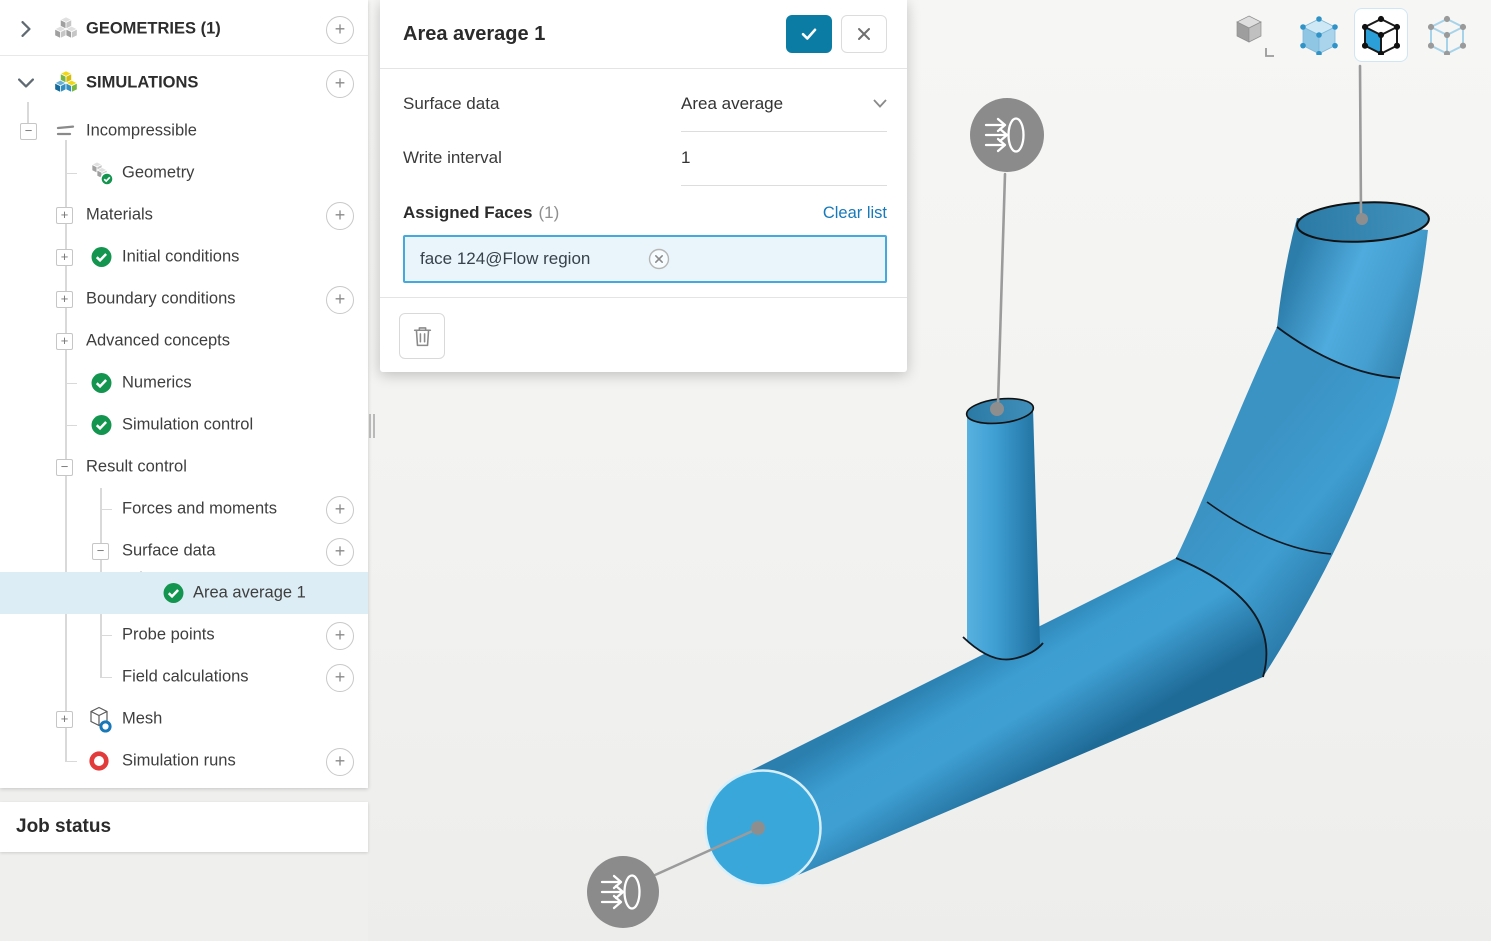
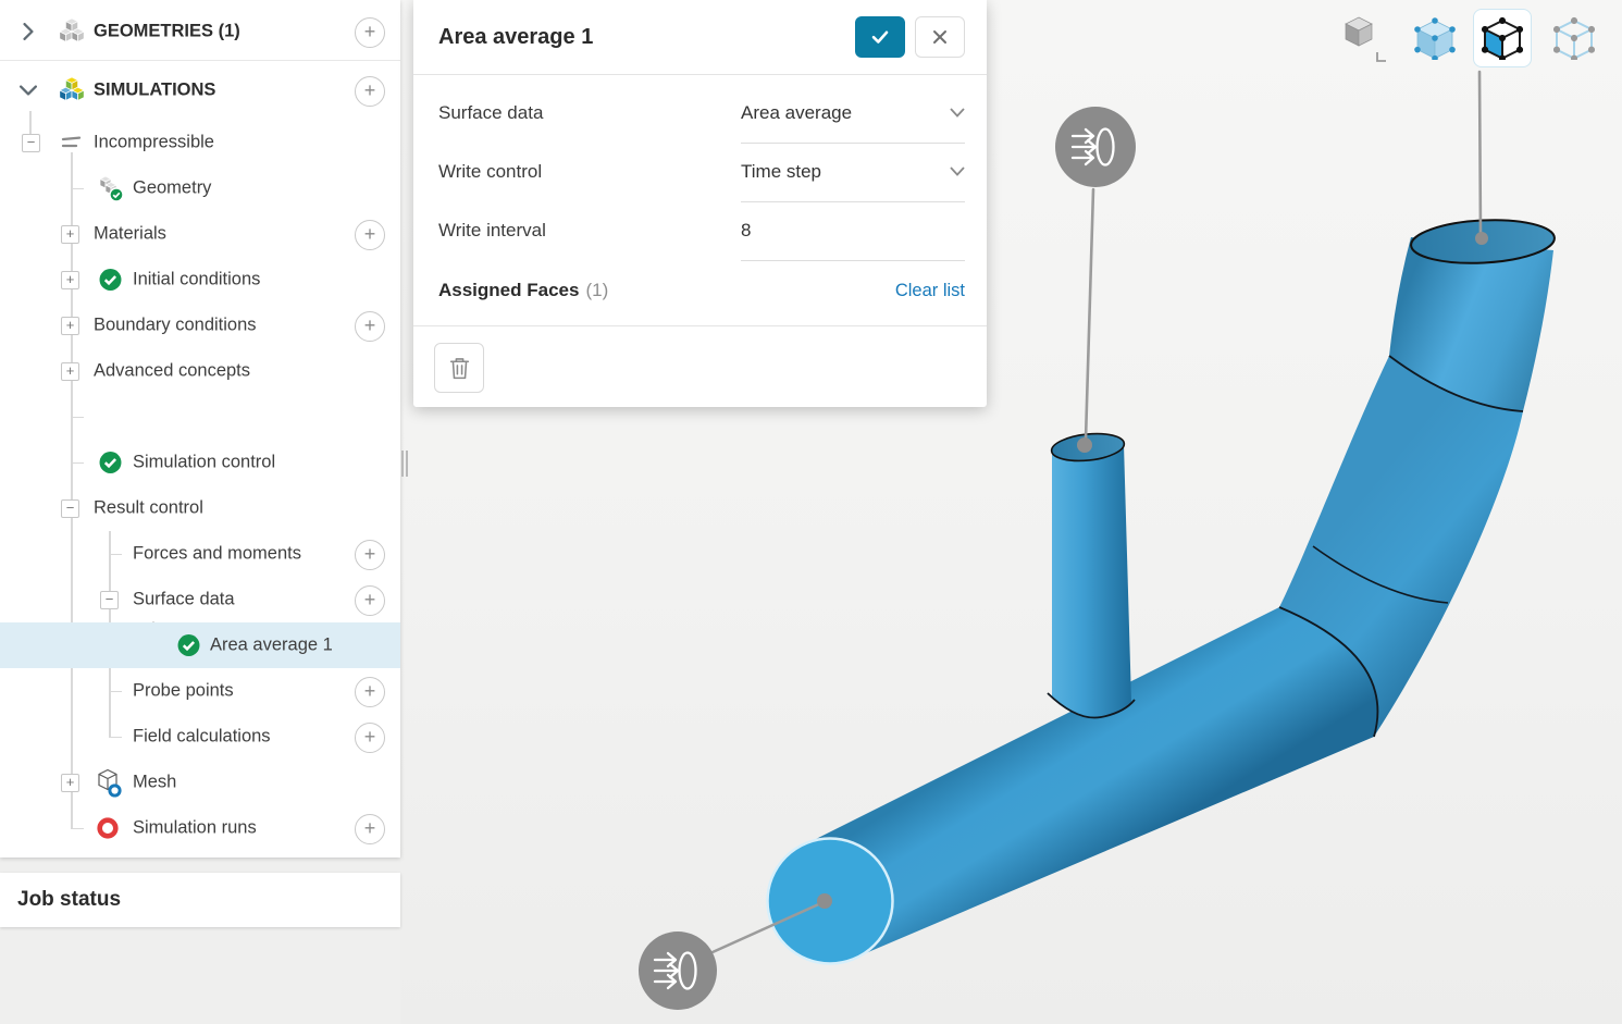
  GEOMETRIES (1)
  +
  SIMULATIONS
  +
  −
  Incompressible
  Geometry
  +
  Materials
  +
  +
  Initial conditions
  +
  Boundary conditions
  +
  +
  Advanced concepts
- Numerics
  Simulation control
  −
  Result control
  Forces and moments
  +
  −
  Surface data
  +
  Area average 1
  Probe points
  +
  Field calculations
  +
  +
  Mesh
  Simulation runs
  +
  Job status
  Area average 1
  Surface data
  Area average
+ Write control
+ Time step
  Write interval
- 1
+ 8
  Assigned Faces
  (1)
  Clear list
- face 124@Flow region
